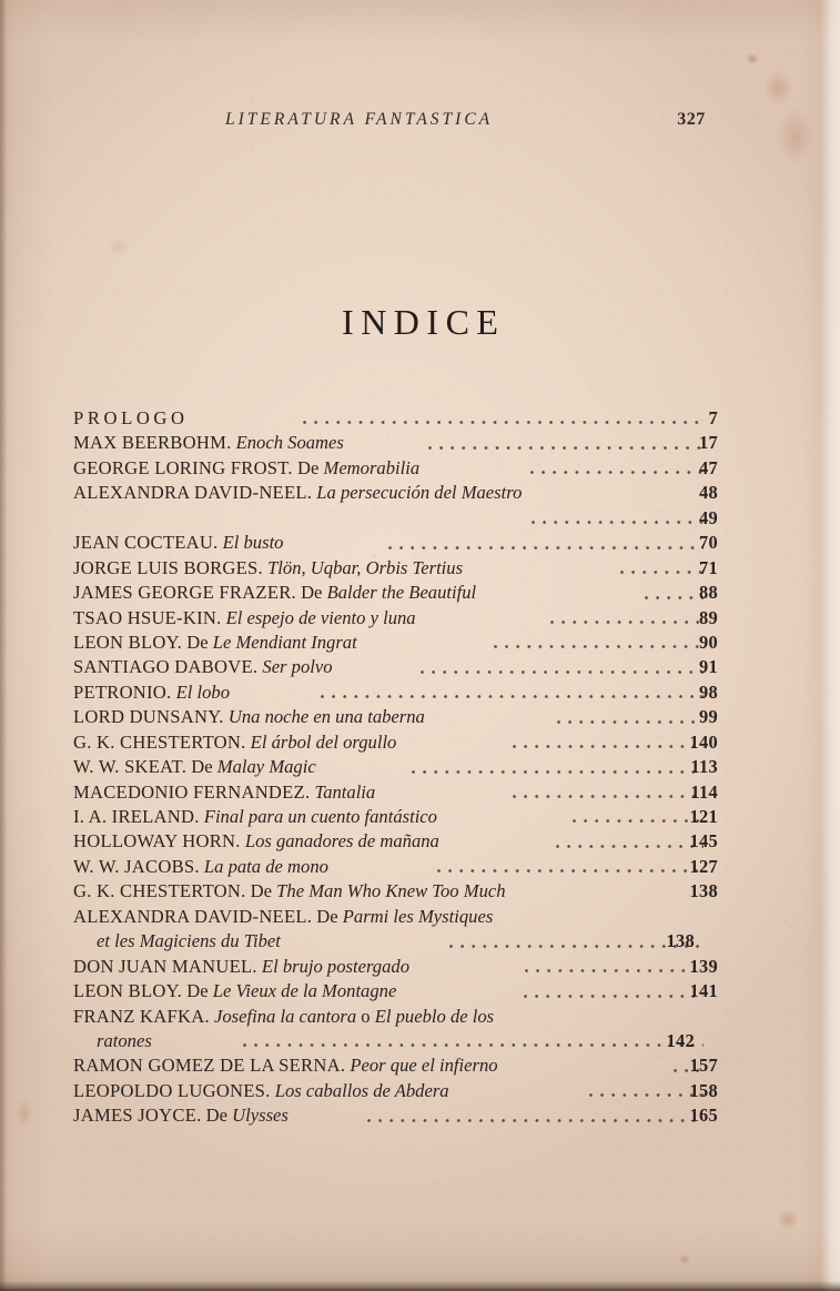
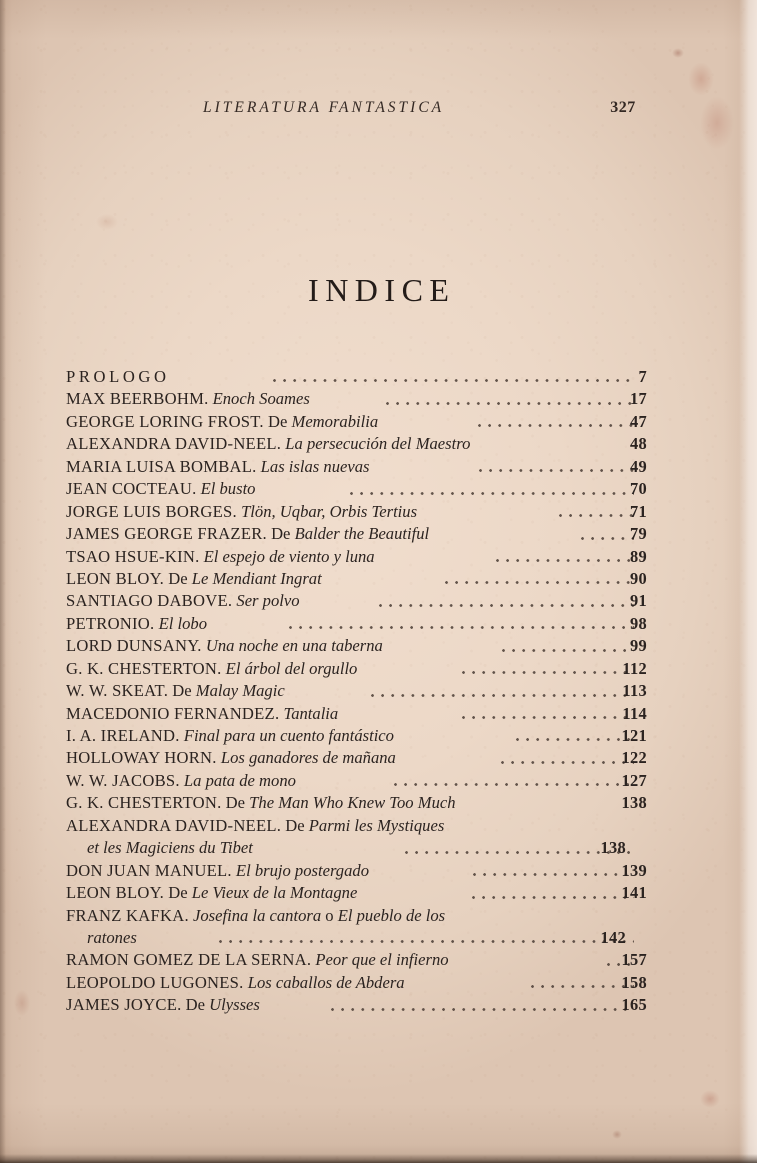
  LITERATURA FANTASTICA
  327
  INDICE
  PROLOGO
  7
  MAX BEERBOHM. Enoch Soames
  17
  GEORGE LORING FROST. De Memorabilia
  47
  ALEXANDRA DAVID-NEEL. La persecución del Maestro
  48
+ MARIA LUISA BOMBAL. Las islas nuevas
  49
  JEAN COCTEAU. El busto
  70
  JORGE LUIS BORGES. Tlön, Uqbar, Orbis Tertius
  71
  JAMES GEORGE FRAZER. De Balder the Beautiful
- 88
+ 79
  TSAO HSUE-KIN. El espejo de viento y luna
  89
  LEON BLOY. De Le Mendiant Ingrat
  90
  SANTIAGO DABOVE. Ser polvo
  91
  PETRONIO. El lobo
  98
  LORD DUNSANY. Una noche en una taberna
  99
  G. K. CHESTERTON. El árbol del orgullo
- 140
+ 112
  W. W. SKEAT. De Malay Magic
  113
  MACEDONIO FERNANDEZ. Tantalia
  114
  I. A. IRELAND. Final para un cuento fantástico
  121
  HOLLOWAY HORN. Los ganadores de mañana
- 145
+ 122
  W. W. JACOBS. La pata de mono
  127
  G. K. CHESTERTON. De The Man Who Knew Too Much
  138
  ALEXANDRA DAVID-NEEL. De Parmi les Mystiques
  et les Magiciens du Tibet
  138
  DON JUAN MANUEL. El brujo postergado
  139
  LEON BLOY. De Le Vieux de la Montagne
  141
  FRANZ KAFKA. Josefina la cantora o El pueblo de los
  ratones
  142
  RAMON GOMEZ DE LA SERNA. Peor que el infierno
  157
  LEOPOLDO LUGONES. Los caballos de Abdera
  158
  JAMES JOYCE. De Ulysses
  165
